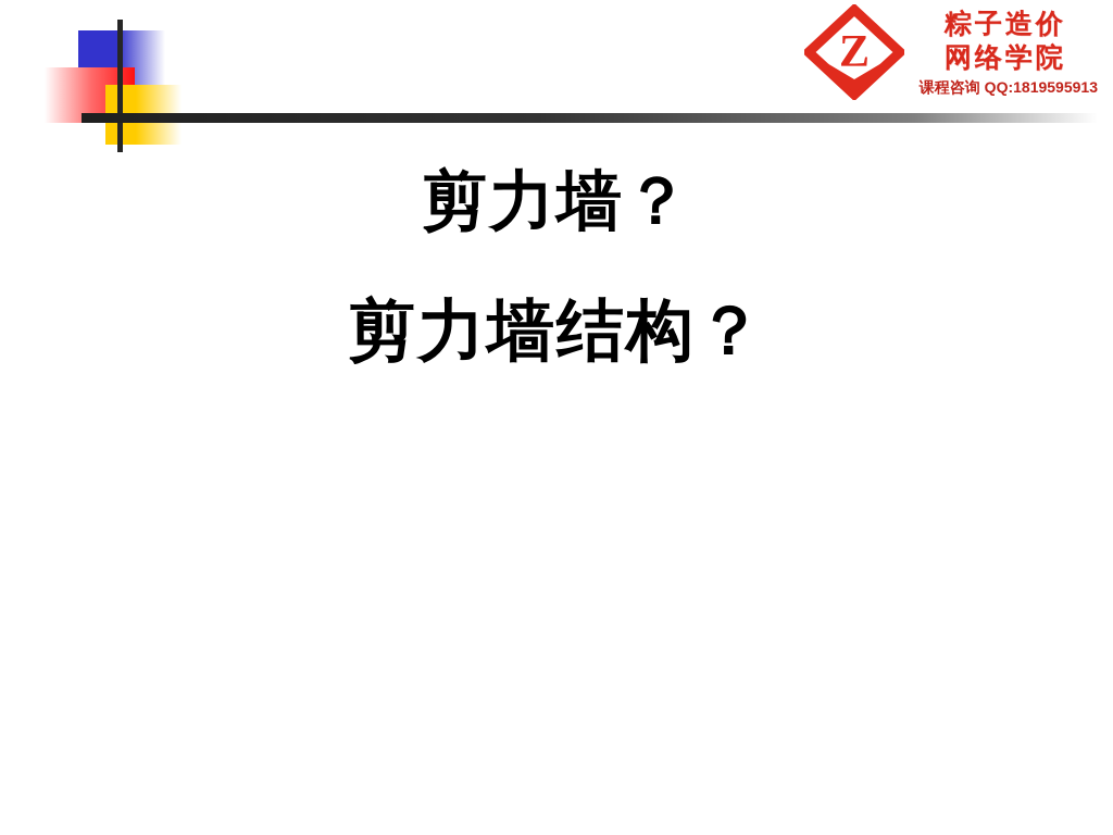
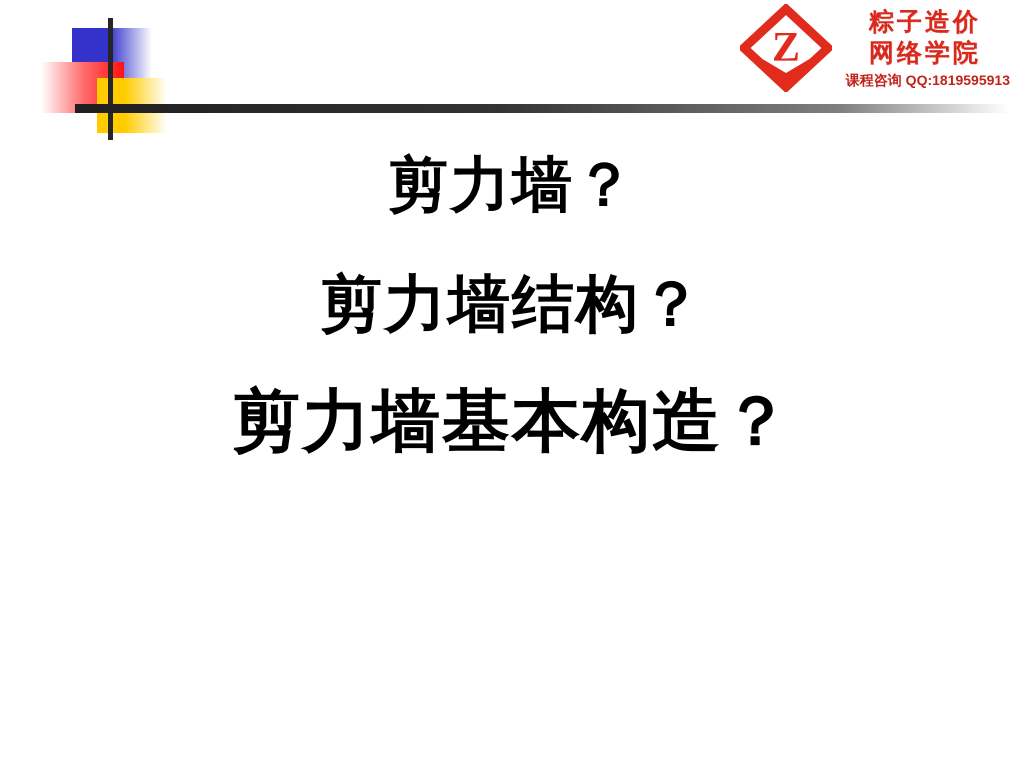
  Z
  粽子造价
  网络学院
  课程咨询 QQ:1819595913
  剪力墙？
  剪力墙结构？
+ 剪力墙基本构造？
